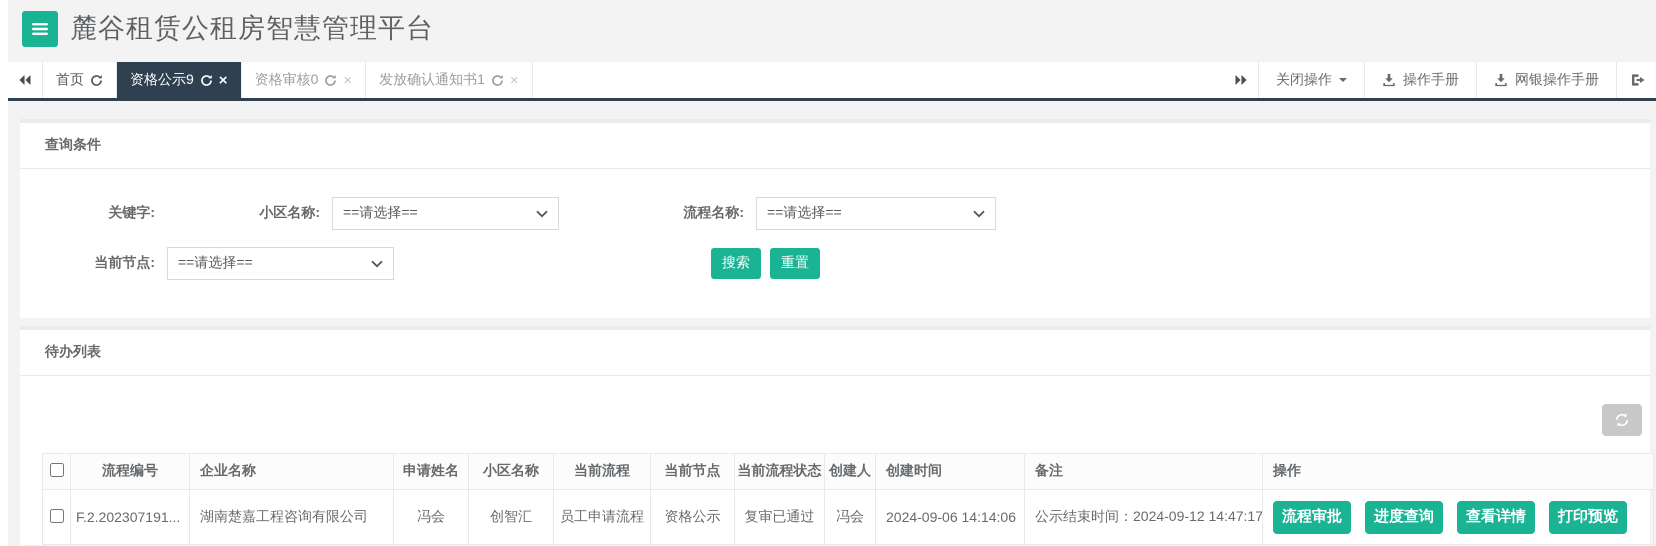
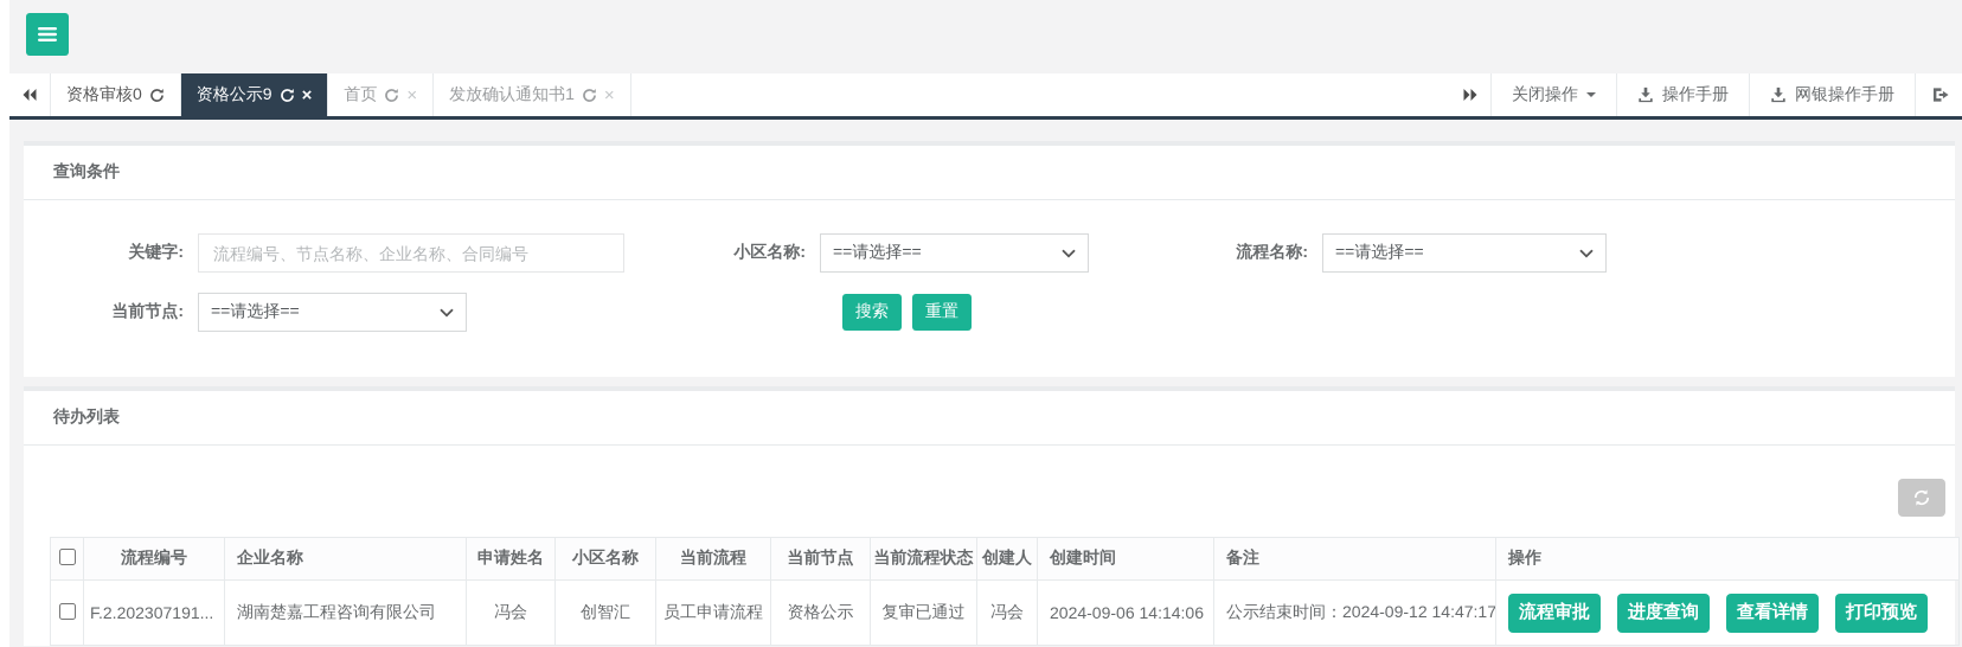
- 麓谷租赁公租房智慧管理平台
- 首页
+ 资格审核0
  资格公示9
  ×
- 资格审核0
+ 首页
  ×
  发放确认通知书1
  ×
  关闭操作
  操作手册
  网银操作手册
  查询条件
  关键字:
+ 流程编号、节点名称、企业名称、合同编号
  小区名称:
  ==请选择==
  流程名称:
  ==请选择==
  当前节点:
  ==请选择==
  搜索
  重置
  待办列表
  	流程编号	企业名称	申请姓名	小区名称	当前流程	当前节点	当前流程状态	创建人	创建时间	备注	操作
  	F.2.202307191...	湖南楚嘉工程咨询有限公司	冯会	创智汇	员工申请流程	资格公示	复审已通过	冯会	2024-09-06 14:14:06	公示结束时间：2024-09-12 14:47:17	流程审批 进度查询 查看详情 打印预览
